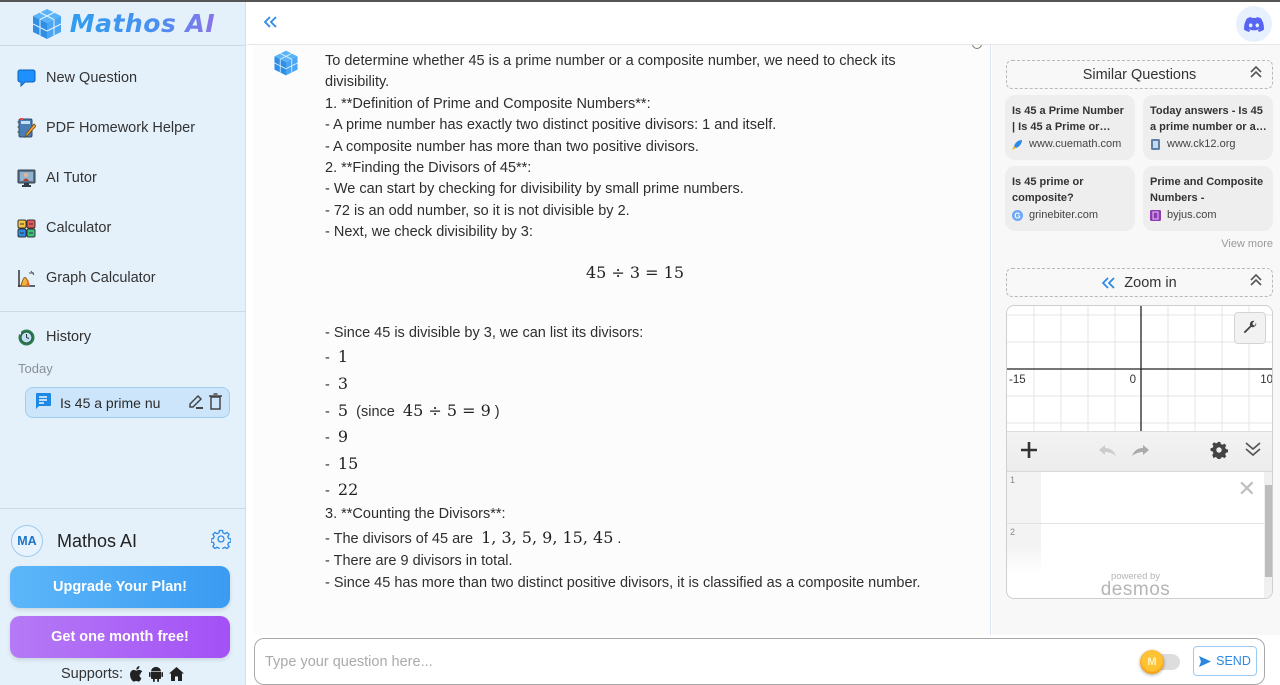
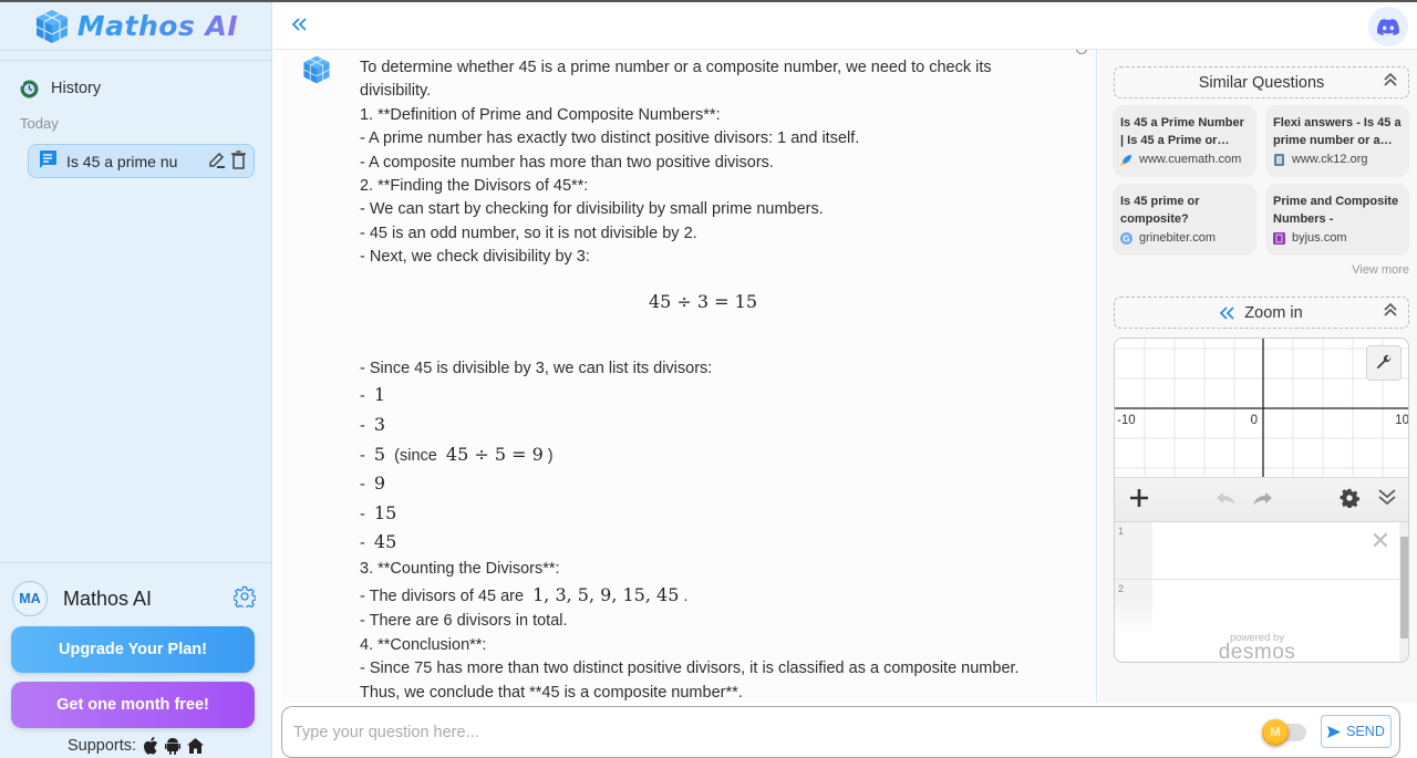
  Mathos AI
- New Question
- PDF Homework Helper
- AI Tutor
- Calculator
- Graph Calculator
  History
  Today
  Is 45 a prime nu
  MA
  Mathos AI
  Upgrade Your Plan!
  Get one month free!
  Supports:
  To determine whether 45 is a prime number or a composite number, we need to check its
  divisibility.
  1. **Definition of Prime and Composite Numbers**:
  - A prime number has exactly two distinct positive divisors: 1 and itself.
  - A composite number has more than two positive divisors.
  2. **Finding the Divisors of 45**:
  - We can start by checking for divisibility by small prime numbers.
- - 72 is an odd number, so it is not divisible by 2.
+ - 45 is an odd number, so it is not divisible by 2.
  - Next, we check divisibility by 3:
  45 ÷ 3 = 15
  - Since 45 is divisible by 3, we can list its divisors:
  - 1
  - 3
  - 5 (since 45 ÷ 5 = 9 )
  - 9
  - 15
- - 22
+ - 45
  3. **Counting the Divisors**:
  - The divisors of 45 are 1, 3, 5, 9, 15, 45 .
- - There are 9 divisors in total.
+ - There are 6 divisors in total.
+ 4. **Conclusion**:
- - Since 45 has more than two distinct positive divisors, it is classified as a composite number.
+ - Since 75 has more than two distinct positive divisors, it is classified as a composite number.
+ Thus, we conclude that **45 is a composite number**.
  Similar Questions
  Is 45 a Prime Number | Is 45 a Prime or…
  www.cuemath.com
- Today answers - Is 45 a prime number or a…
+ Flexi answers - Is 45 a prime number or a…
  www.ck12.org
  Is 45 prime or composite?
  G
  grinebiter.com
  byjus.com
  View more
  Zoom in
- -15
+ -10
  0
  10
  1
  ✕
  2
  powered by
  desmos
  Type your question here...
  M
  SEND
